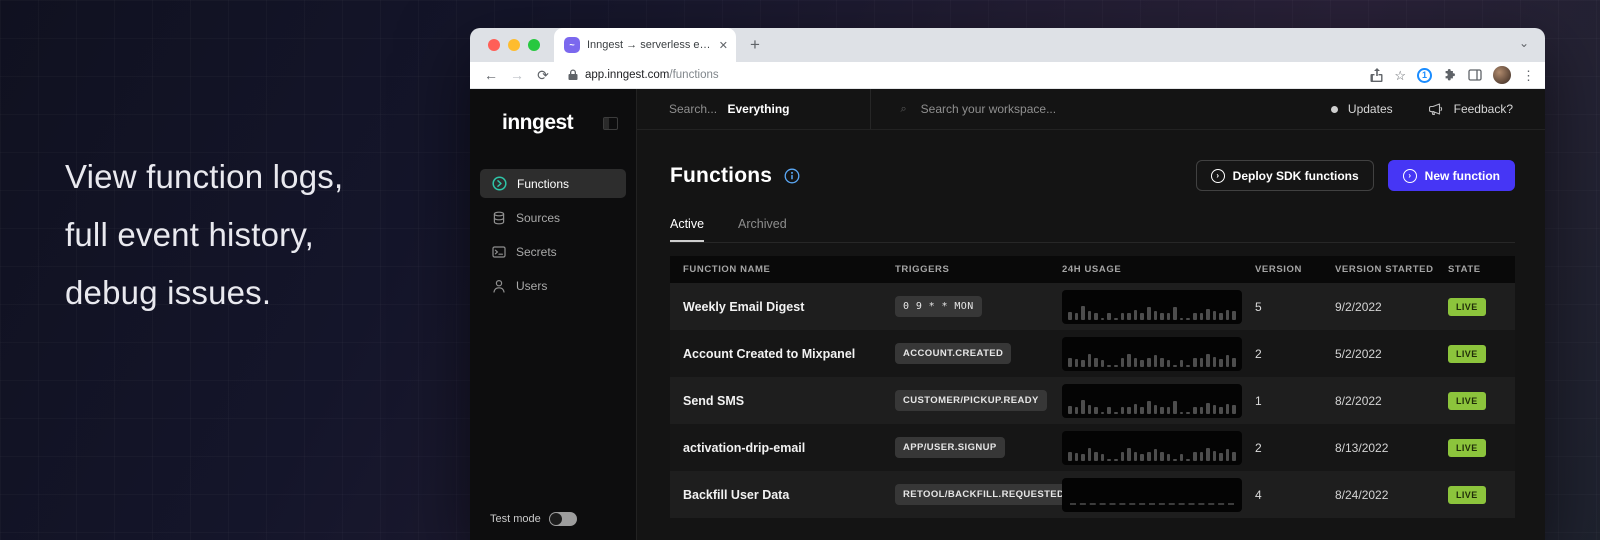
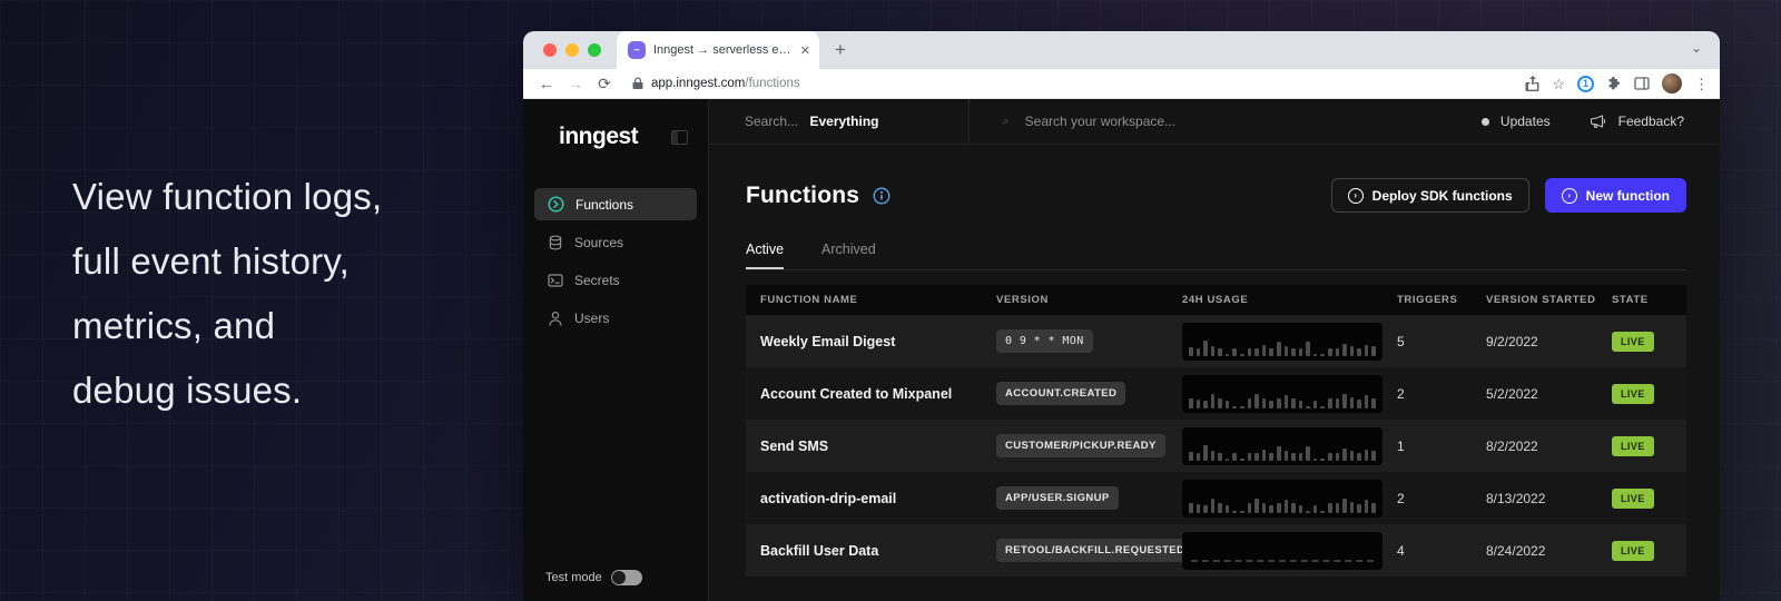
  View function logs,
  full event history,
+ metrics, and
  debug issues.
  ~
  Inngest → serverless eve
  ✕
  +
  ⌄
  ←
  →
  ⟳
  app.inngest.com/functions
  ☆
  1
  ⋮
  inngest
  Functions
  Sources
  Secrets
  Users
  Test mode
  Search... Everything
  ⌕
  Search your workspace...
  Updates
  Feedback?
  Functions
  ›
  Deploy SDK functions
  ›
  New function
  Active
  Archived
  FUNCTION NAME
- TRIGGERS
+ VERSION
  24H USAGE
- VERSION
+ TRIGGERS
  VERSION STARTED
  STATE
  Weekly Email Digest
  0 9 * * MON
  5
  9/2/2022
  LIVE
  Account Created to Mixpanel
  ACCOUNT.CREATED
  2
  5/2/2022
  LIVE
  Send SMS
  CUSTOMER/PICKUP.READY
  1
  8/2/2022
  LIVE
  activation-drip-email
  APP/USER.SIGNUP
  2
  8/13/2022
  LIVE
  Backfill User Data
  RETOOL/BACKFILL.REQUESTED
  4
  8/24/2022
  LIVE
